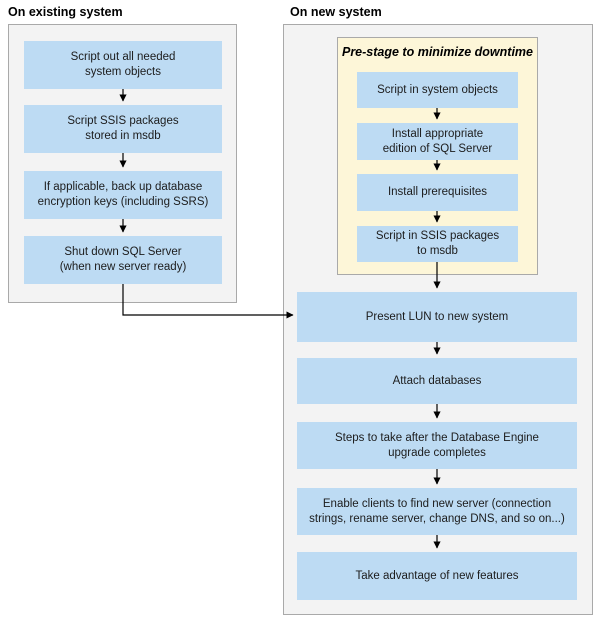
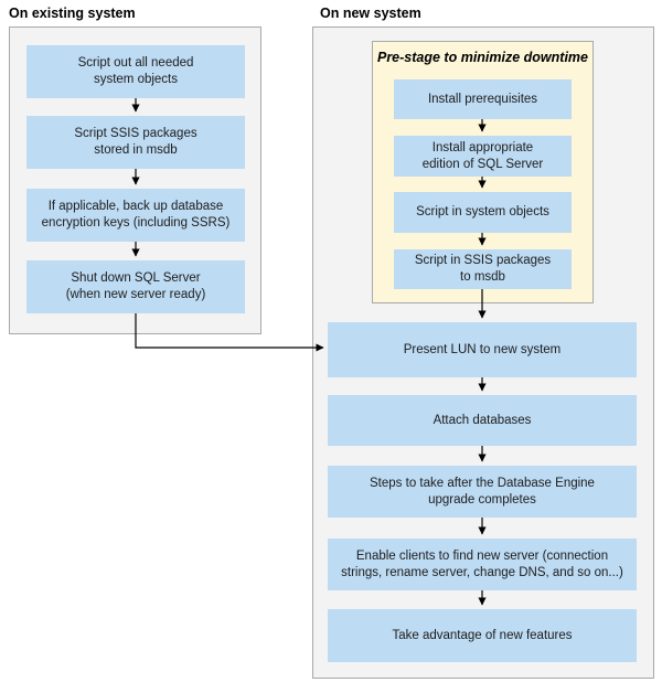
  On existing system
  On new system
  Pre-stage to minimize downtime
  Script out all needed
  system objects
  Script SSIS packages
  stored in msdb
  If applicable, back up database
  encryption keys (including SSRS)
  Shut down SQL Server
  (when new server ready)
- Script in system objects
+ Install prerequisites
  Install appropriate
  edition of SQL Server
- Install prerequisites
+ Script in system objects
  Script in SSIS packages
  to msdb
  Present LUN to new system
  Attach databases
  Steps to take after the Database Engine
  upgrade completes
  Enable clients to find new server (connection
  strings, rename server, change DNS, and so on...)
  Take advantage of new features
